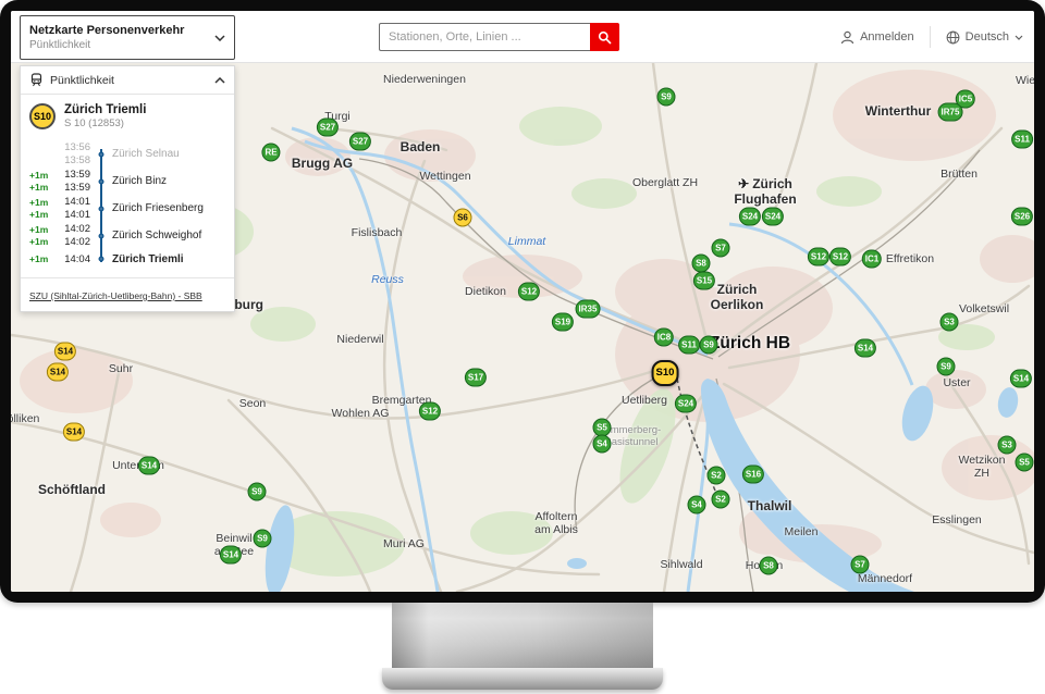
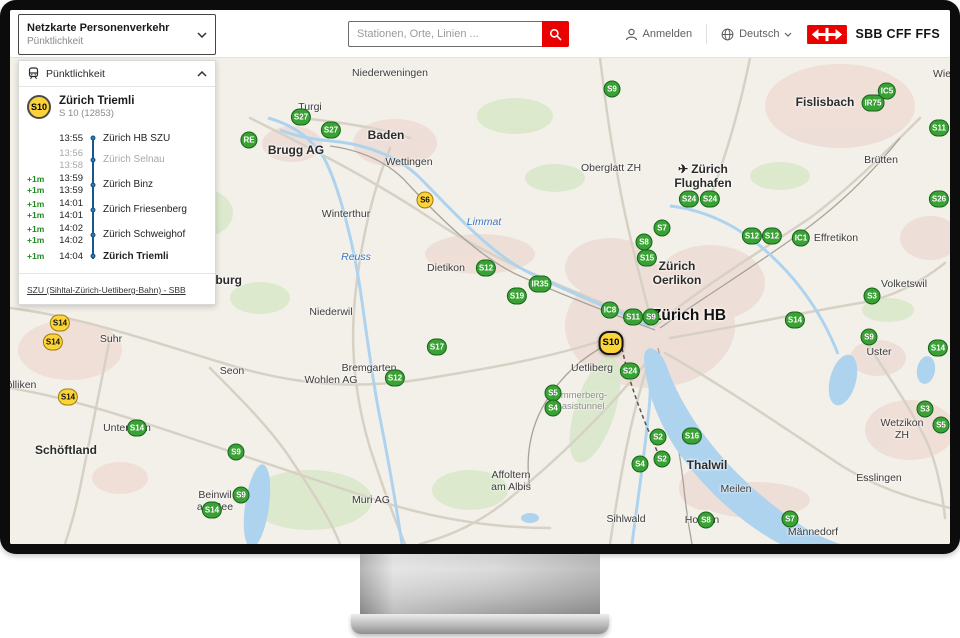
  Netzkarte Personenverkehr
  Pünktlichkeit
  Stationen, Orte, Linien ...
  Anmelden
  Deutsch
+ SBB CFF FFS
  Niederweningen
- Winterthur
+ Fislisbach
  Turgi
  Baden
  Brugg AG
  Wettingen
  Oberglatt ZH
  ✈ Zürich
  Flughafen
  Brütten
  Effretikon
- Fislisbach
+ Winterthur
  Limmat
  Reuss
  Dietikon
  Zürich
  Oerlikon
  Volketswil
  ürich HB
  Niederwil
  Suhr
  Uster
  Uetliberg
  Bremgarten
  Seon
  Wohlen AG
  mmerberg-
  asistunnel
  ölliken
  Schöftland
  Muri AG
  Affoltern
  am Albis
  Sihlwald
  Thalwil
  Meilen
  Esslingen
  Wetzikon ZH
  Männedorf
  Beinwil
  S9
  IC5
  IR75
  S11
  S27
  S27
  RE
  S6
  S24
  S24
  S7
  S12
  S12
  IC1
  S26
  S8
  S15
  S3
  S14
  S9
  S14
  S12
  IR35
  S19
  IC8
  S11
  S9
  S10
  S24
  S17
  S12
  S5
  S4
  S2
  S16
  S2
  S4
  S8
  S7
  S3
  S5
  S14
  S14
  S14
  S14
  S9
  S9
  S14
  Pünktlichkeit
  S10
  Zürich Triemli
  S 10 (12853)
+ 13:55
+ Zürich HB SZU
  13:56
  13:58
  Zürich Selnau
  +1m
  +1m
  13:59
  13:59
  Zürich Binz
  +1m
  +1m
  14:01
  14:01
  Zürich Friesenberg
  +1m
  +1m
  14:02
  14:02
  Zürich Schweighof
  +1m
  14:04
  Zürich Triemli
  SZU (Sihltal-Zürich-Uetliberg-Bahn) - SBB
